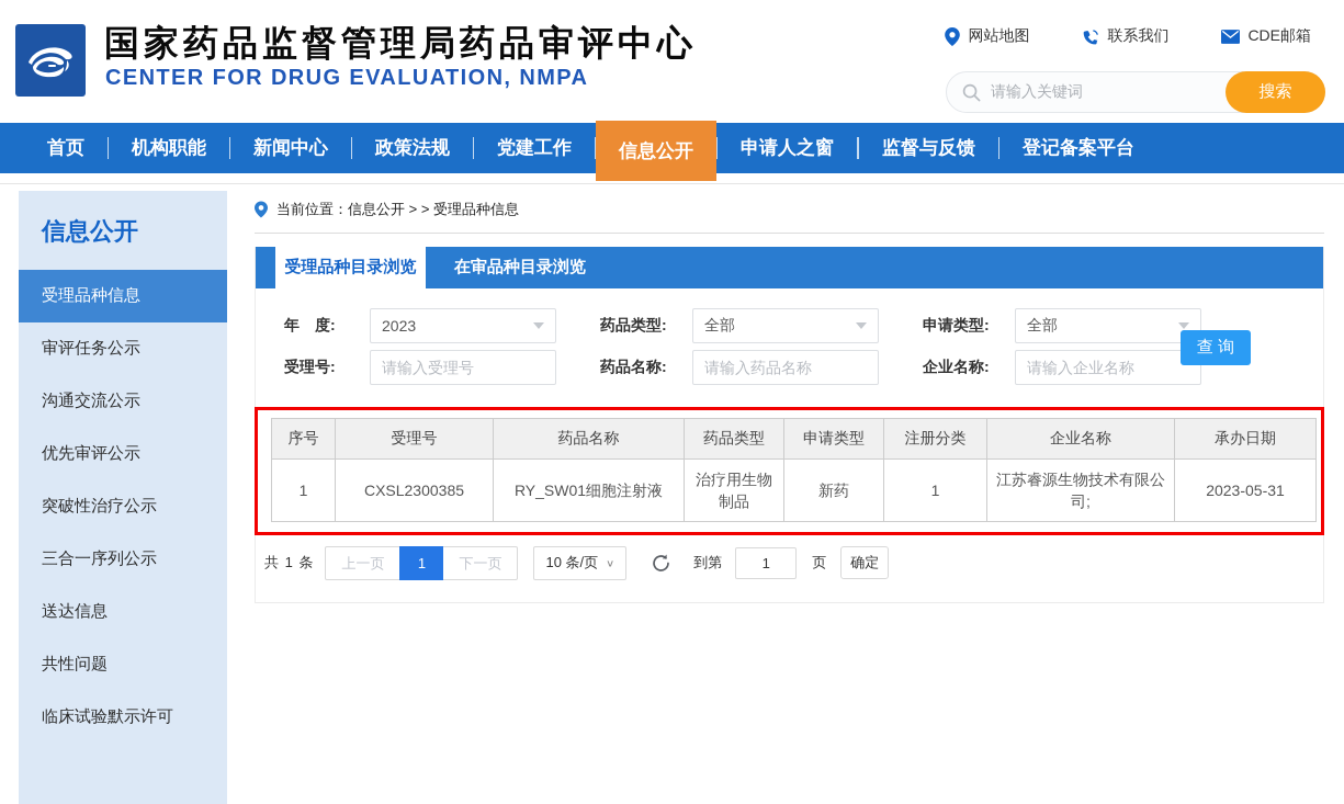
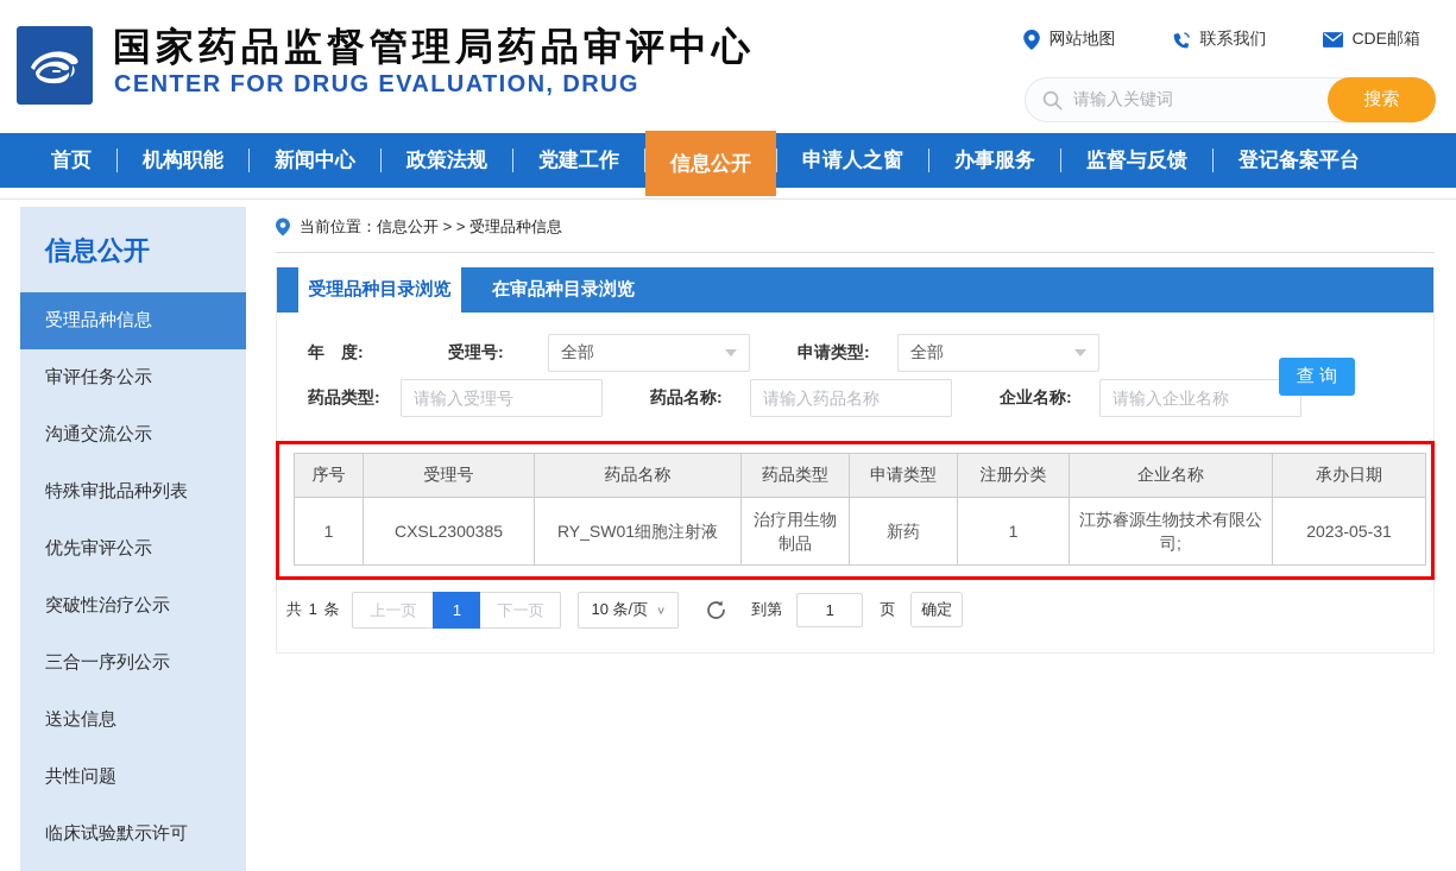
  国家药品监督管理局药品审评中心
- CENTER FOR DRUG EVALUATION, NMPA
+ CENTER FOR DRUG EVALUATION, DRUG
  网站地图
  联系我们
  CDE邮箱
  请输入关键词
  搜索
  首页
  机构职能
  新闻中心
  政策法规
  党建工作
  信息公开
  申请人之窗
+ 办事服务
  监督与反馈
  登记备案平台
  信息公开
  受理品种信息
  审评任务公示
  沟通交流公示
+ 特殊审批品种列表
  优先审评公示
  突破性治疗公示
  三合一序列公示
  送达信息
  共性问题
  临床试验默示许可
  当前位置：信息公开 > > 受理品种信息
  受理品种目录浏览
  在审品种目录浏览
  年 度:
- 2023
- 药品类型:
+ 受理号:
  全部
  申请类型:
  全部
- 受理号:
+ 药品类型:
  请输入受理号
  药品名称:
  请输入药品名称
  企业名称:
  请输入企业名称
  查 询
  序号	受理号	药品名称	药品类型	申请类型	注册分类	企业名称	承办日期
  1	CXSL2300385	RY_SW01细胞注射液	治疗用生物制品	新药	1	江苏睿源生物技术有限公司;	2023-05-31
  共 1 条
  上一页
  1
  下一页
  10 条/页
  ∨
  到第
  1
  页
  确定
